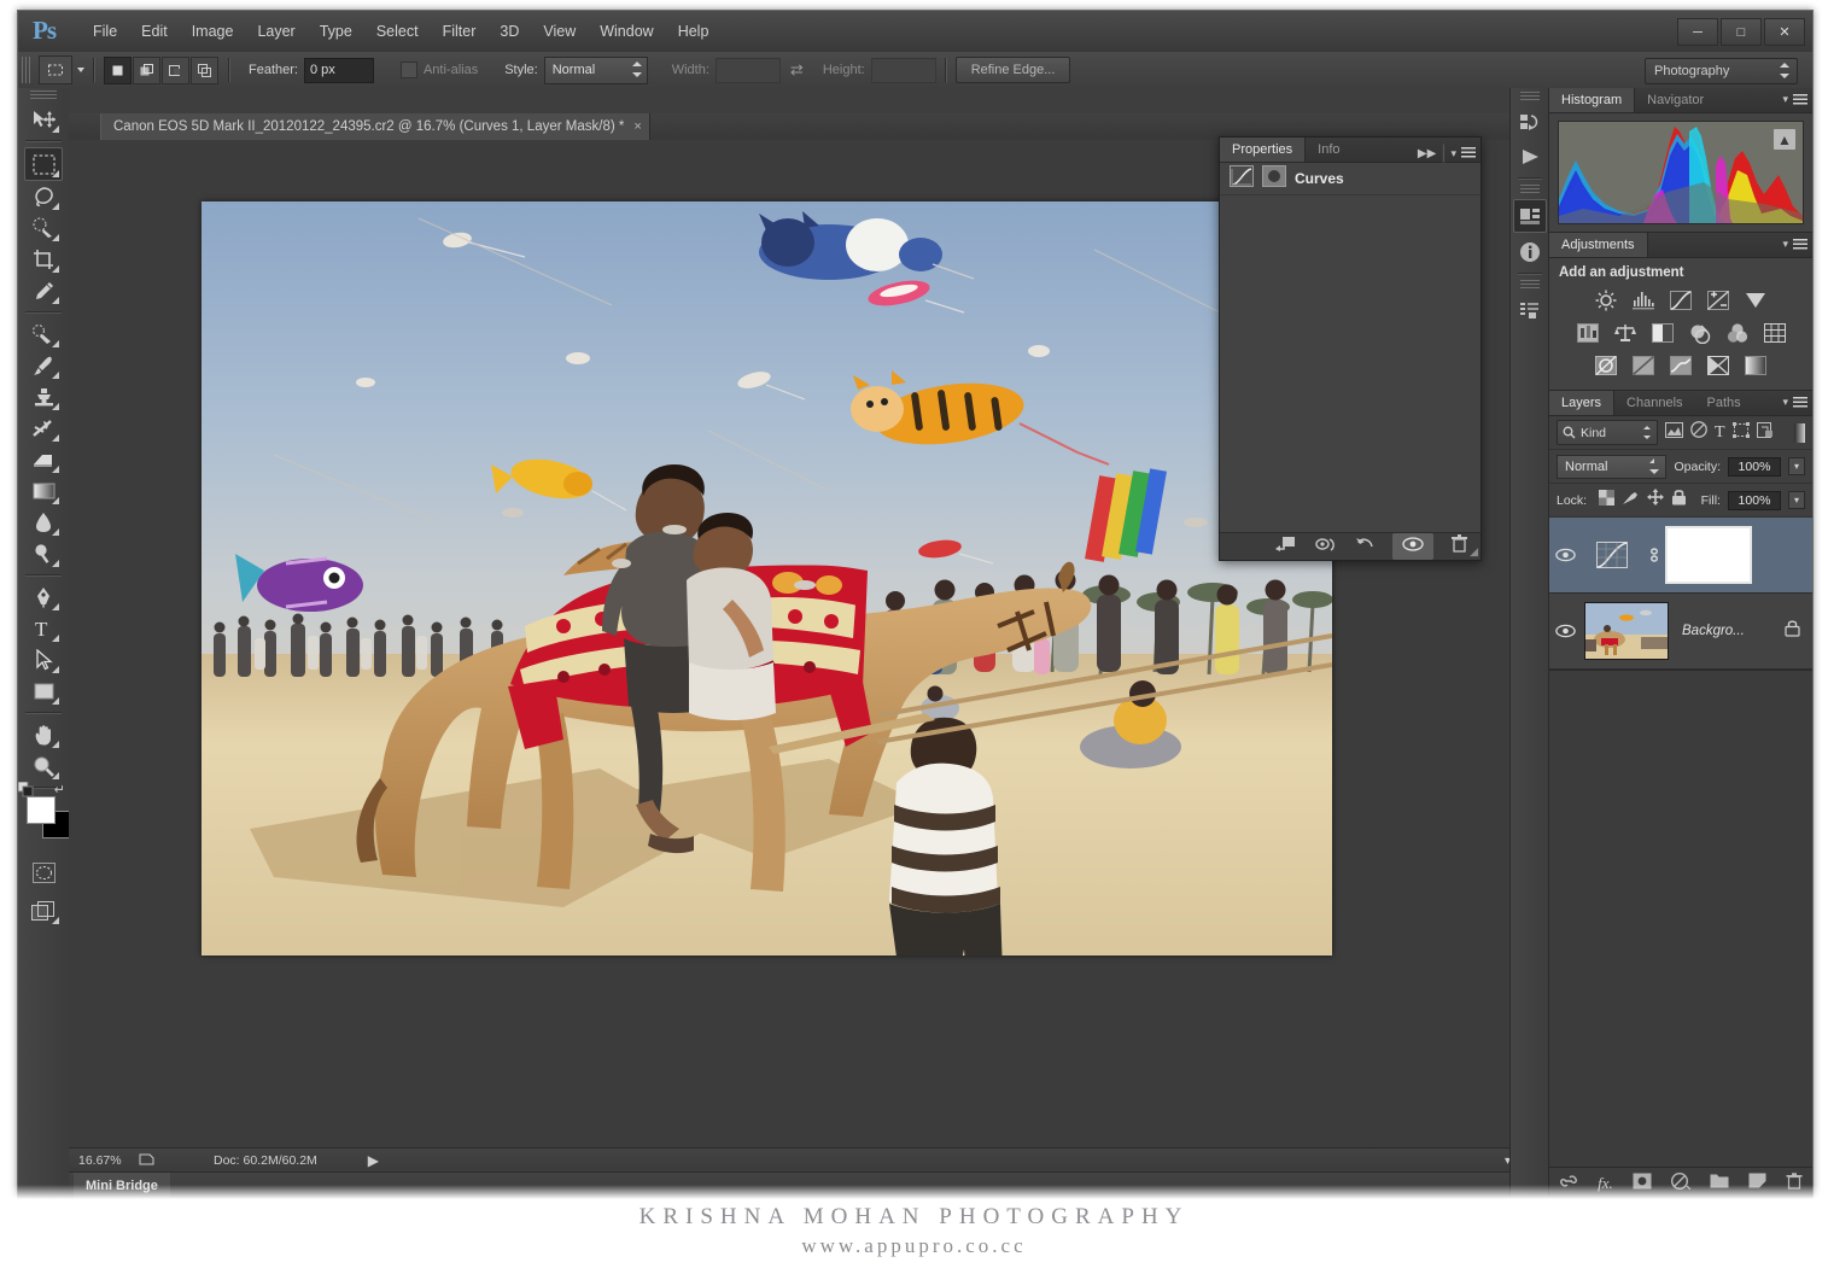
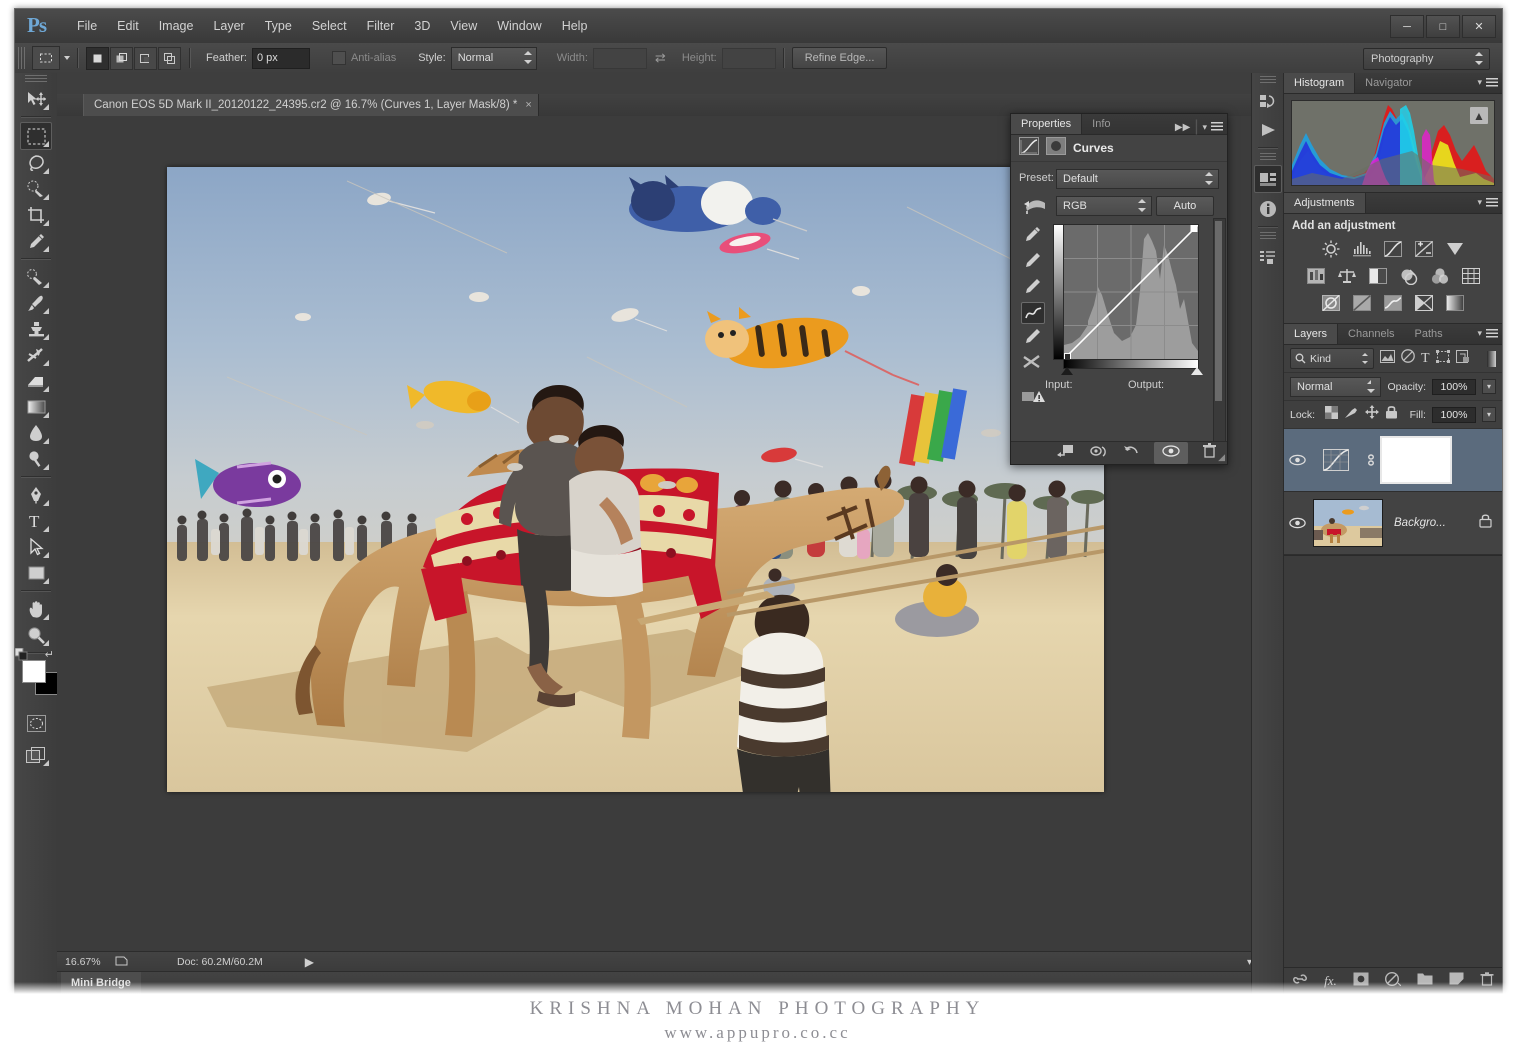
  Ps
  File
  Edit
  Image
  Layer
  Type
  Select
  Filter
  3D
  View
  Window
  Help
  ─
  □
  ✕
  Feather:
  0 px
  Anti-alias
  Style:
  Normal
  Width:
  ⇄
  Height:
  Refine Edge...
  Photography
  T
  ↵
  Canon EOS 5D Mark II_20120122_24395.cr2 @ 16.7% (Curves 1, Layer Mask/8) *
  ×
  16.67%
  Doc: 60.2M/60.2M
  ▶
  Properties
  Info
  ▶▶
  |
  ▾
  Curves
+ Preset:
+ Default
+ RGB
+ Auto
+ Input:
+ Output:
  ◢
  Histogram
  Navigator
  ▾
  ▲
  Adjustments
  ▾
  Add an adjustment
  Layers
  Channels
  Paths
  ▾
  Kind
  T
  Normal
  Opacity:
  100%
  ▾
  Lock:
  Fill:
  100%
  ▾
  Backgro...
  fx.
  KRISHNA MOHAN PHOTOGRAPHY
  www.appupro.co.cc
